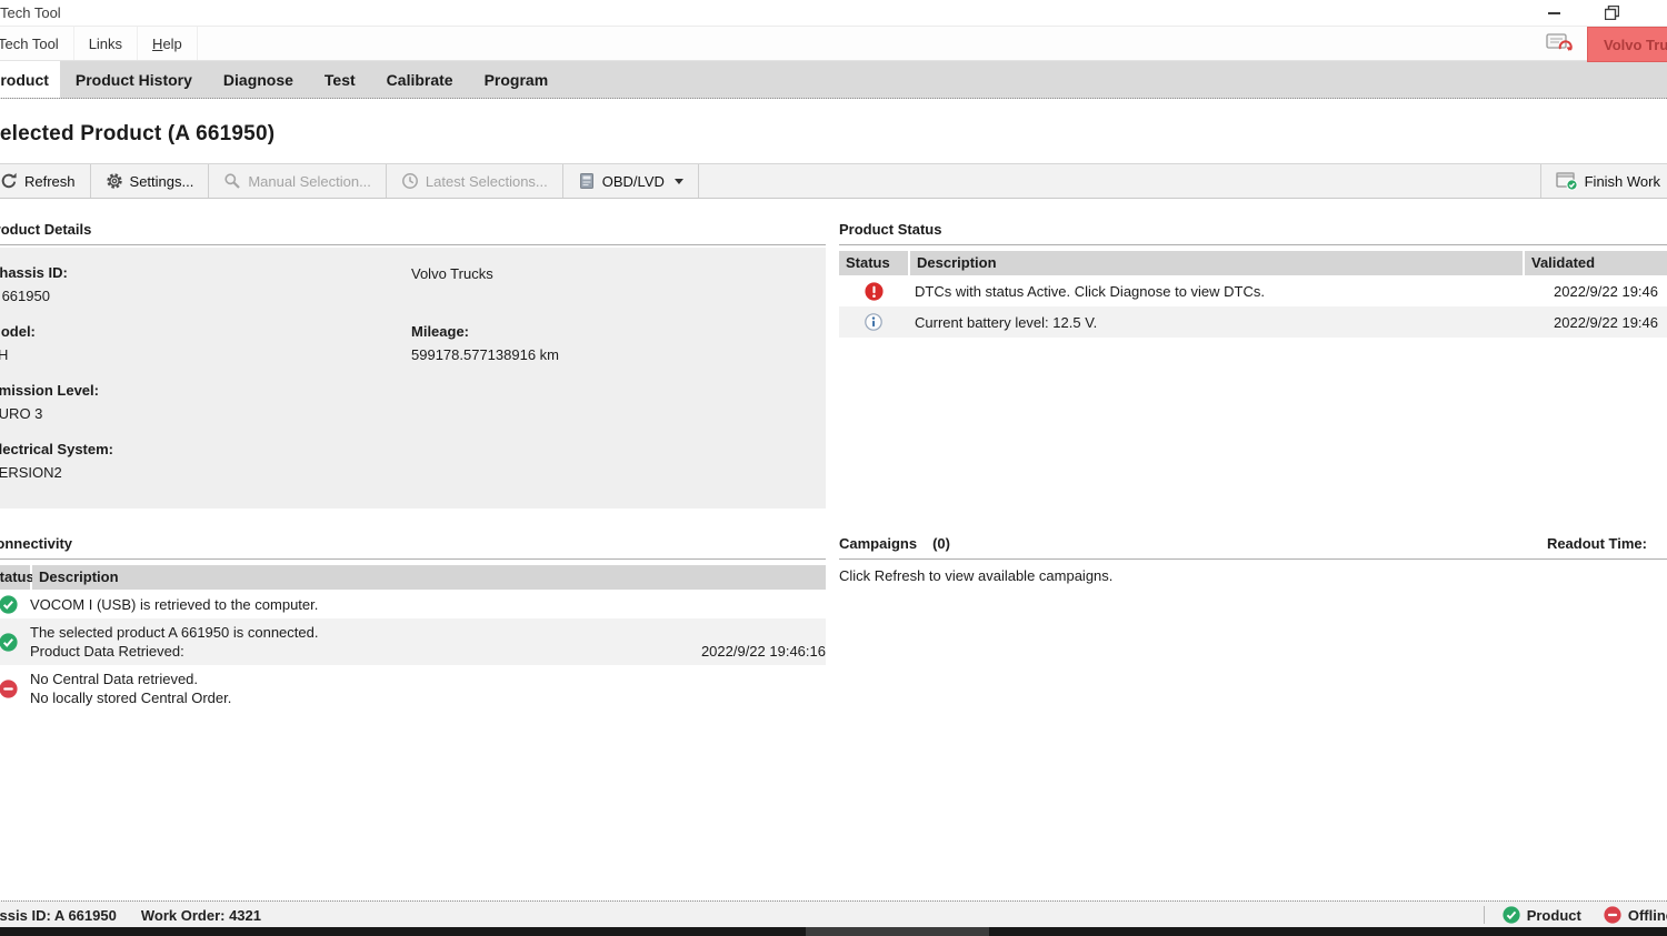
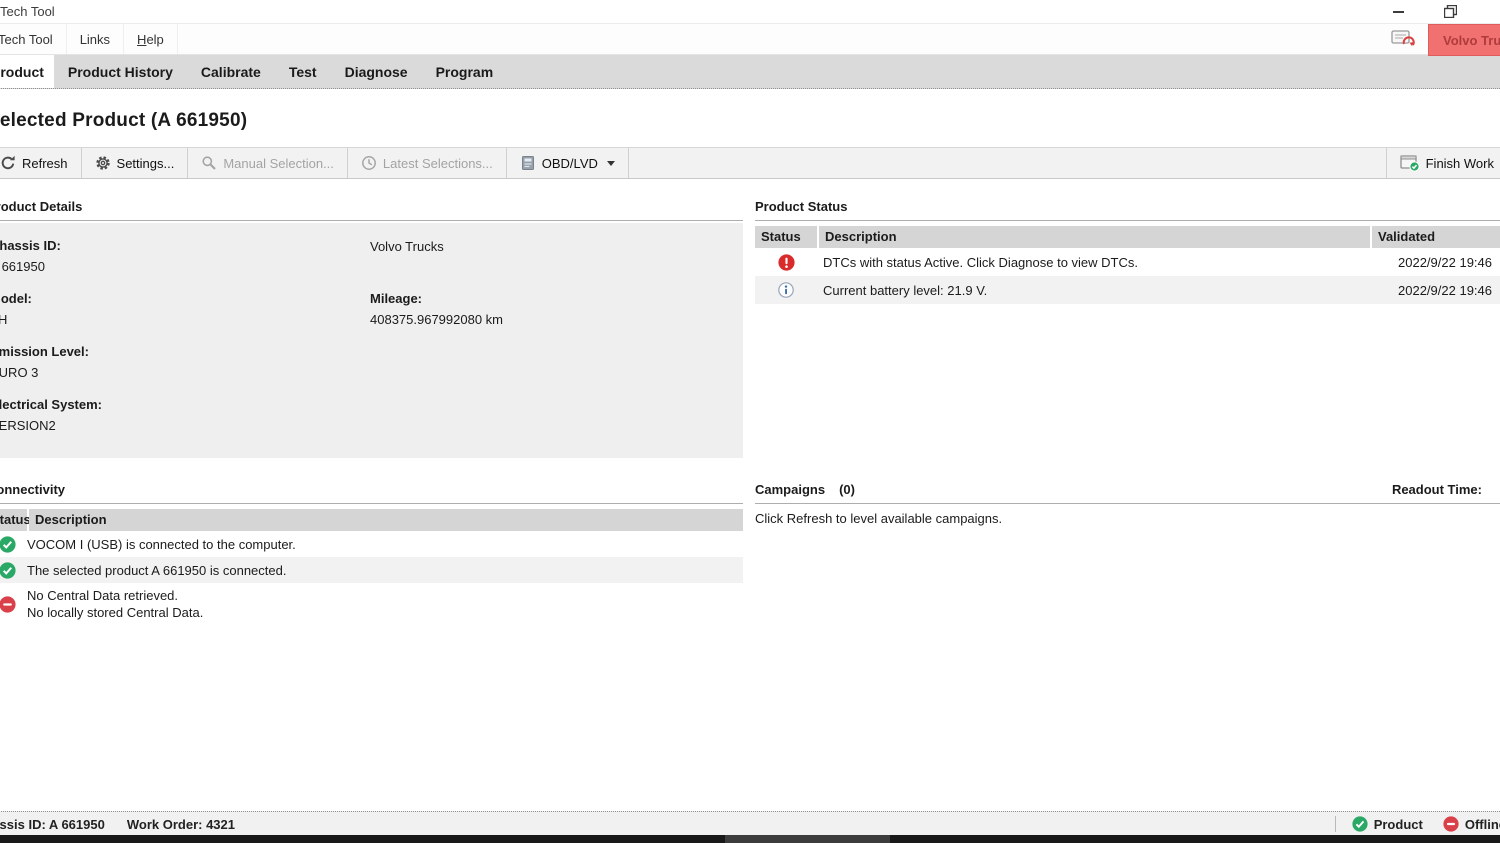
  Tech Tool
  Tech Tool
  Links
  Help
  Volvo Tru
  roduct
  Product History
- Diagnose
+ Calibrate
  Test
- Calibrate
+ Diagnose
  Program
  elected Product (A 661950)
  Refresh
  Settings...
  Manual Selection...
  Latest Selections...
  OBD/LVD
  Finish Work
  oduct Details
  hassis ID:
  661950
  Volvo Trucks
  odel:
  Mileage:
- 599178.577138916 km
+ 408375.967992080 km
  mission Level:
  URO 3
  lectrical System:
  ERSION2
  Product Status
  Status
  Description
  Validated
  DTCs with status Active. Click Diagnose to view DTCs.
  2022/9/22 19:46
- Current battery level: 12.5 V.
+ Current battery level: 21.9 V.
  2022/9/22 19:46
  onnectivity
  tatus
  Description
- VOCOM I (USB) is retrieved to the computer.
+ VOCOM I (USB) is connected to the computer.
  The selected product A 661950 is connected.
- Product Data Retrieved:
- 2022/9/22 19:46:16
  No Central Data retrieved.
- No locally stored Central Order.
+ No locally stored Central Data.
  Campaigns
  (0)
  Readout Time:
- Click Refresh to view available campaigns.
+ Click Refresh to level available campaigns.
  ssis ID: A 661950
  Work Order: 4321
  Product
  Offlin
